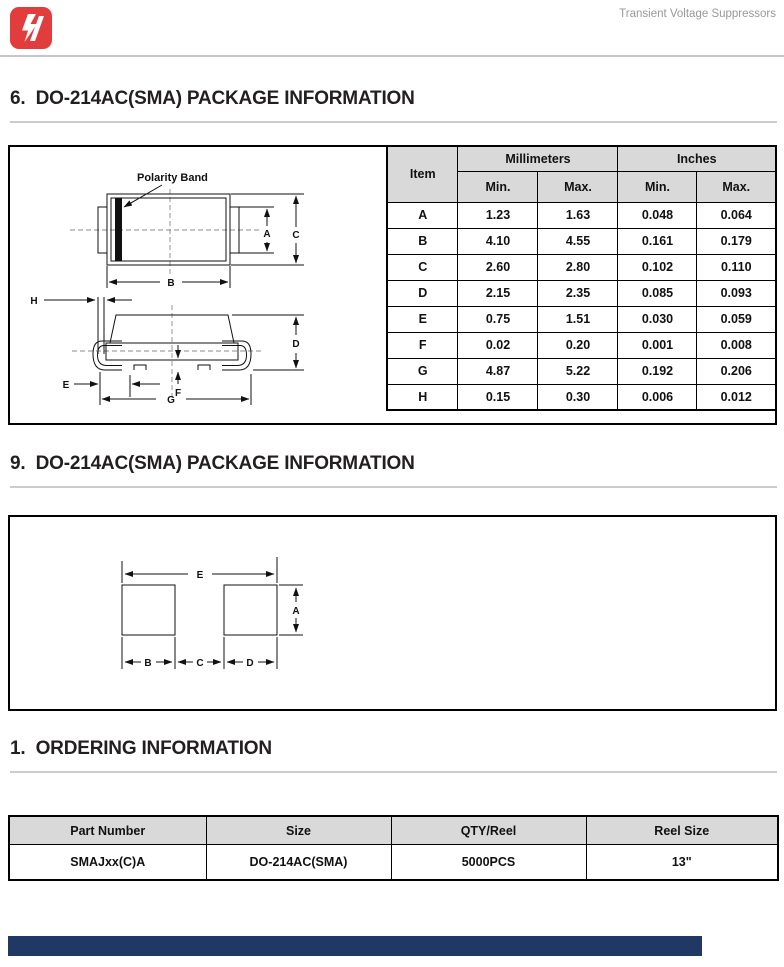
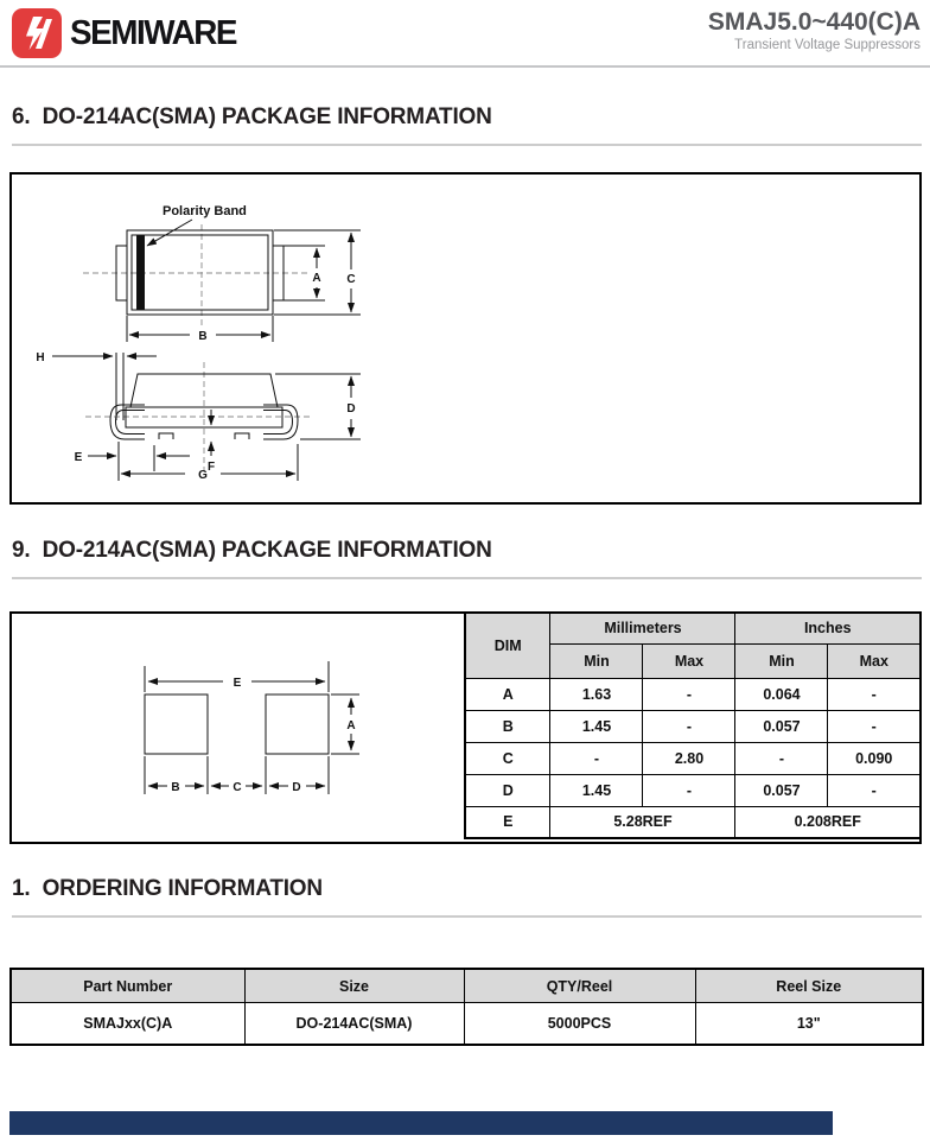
+ SEMIWARE
+ SMAJ5.0~440(C)A
  Transient Voltage Suppressors
  6. DO-214AC(SMA) PACKAGE INFORMATION
  Polarity Band
  A
  C
  B
  H
  D
  E
  F
  G
- Item	Millimeters	Inches
- Min.	Max.	Min.	Max.
- A	1.23	1.63	0.048	0.064
- B	4.10	4.55	0.161	0.179
- C	2.60	2.80	0.102	0.110
- D	2.15	2.35	0.085	0.093
- E	0.75	1.51	0.030	0.059
- F	0.02	0.20	0.001	0.008
- G	4.87	5.22	0.192	0.206
- H	0.15	0.30	0.006	0.012
  9. DO-214AC(SMA) PACKAGE INFORMATION
  E
  A
  B
  C
  D
+ DIM	Millimeters	Inches
+ Min	Max	Min	Max
+ A	1.63	-	0.064	-
+ B	1.45	-	0.057	-
+ C	-	2.80	-	0.090
+ D	1.45	-	0.057	-
+ E	5.28REF	0.208REF
  1. ORDERING INFORMATION
  Part Number	Size	QTY/Reel	Reel Size
  SMAJxx(C)A	DO-214AC(SMA)	5000PCS	13"
